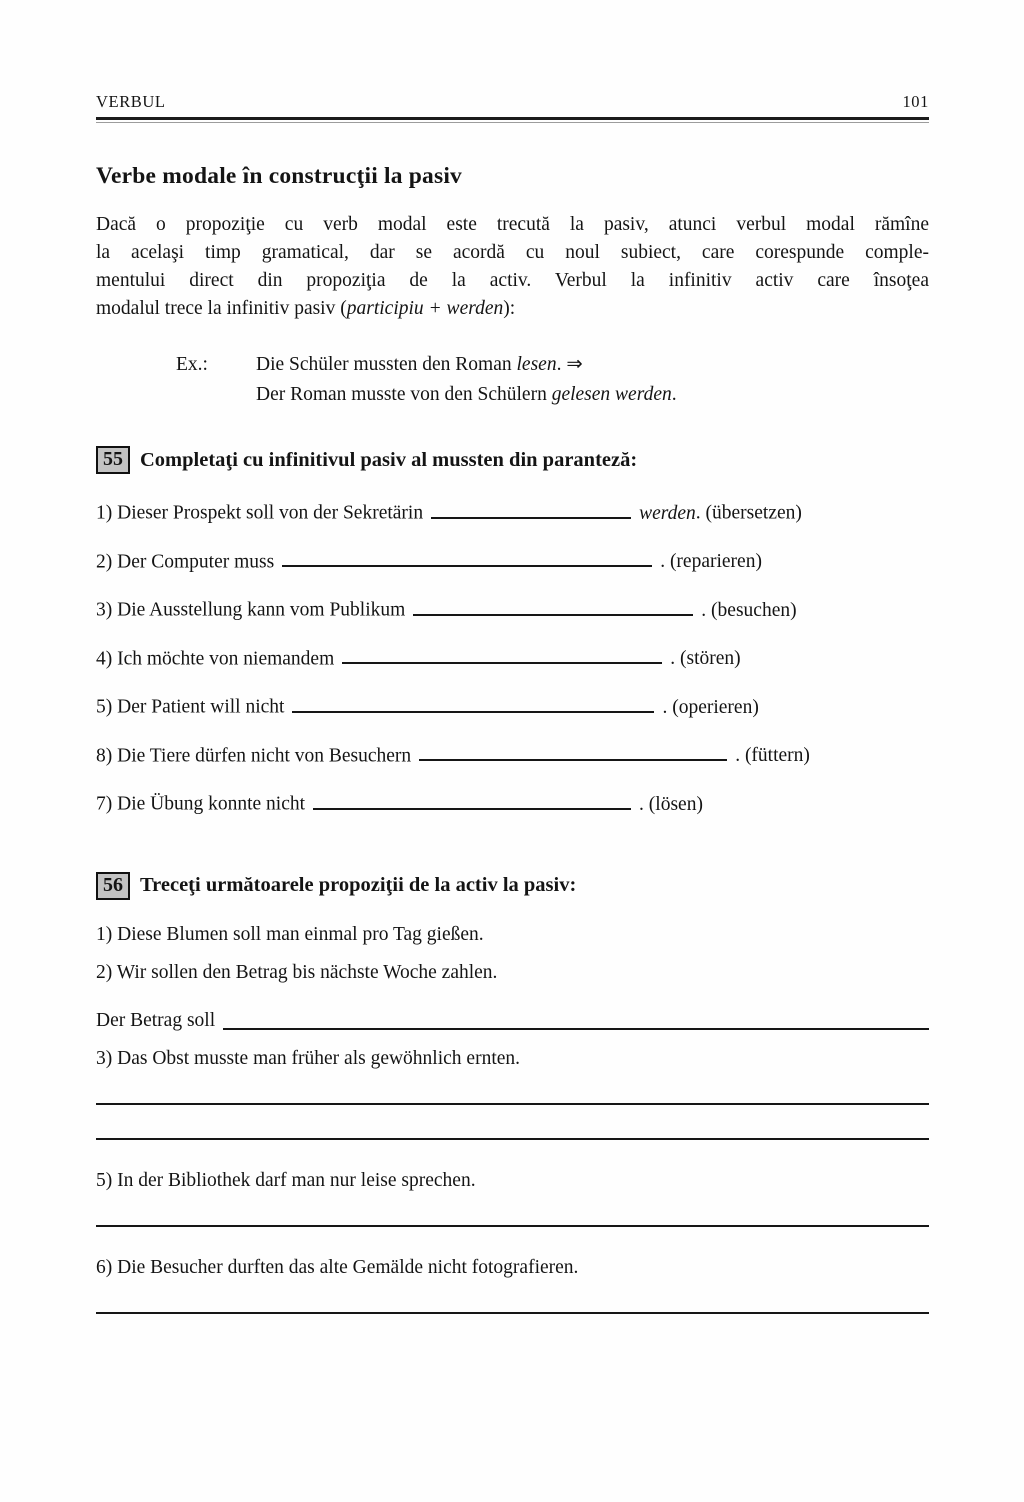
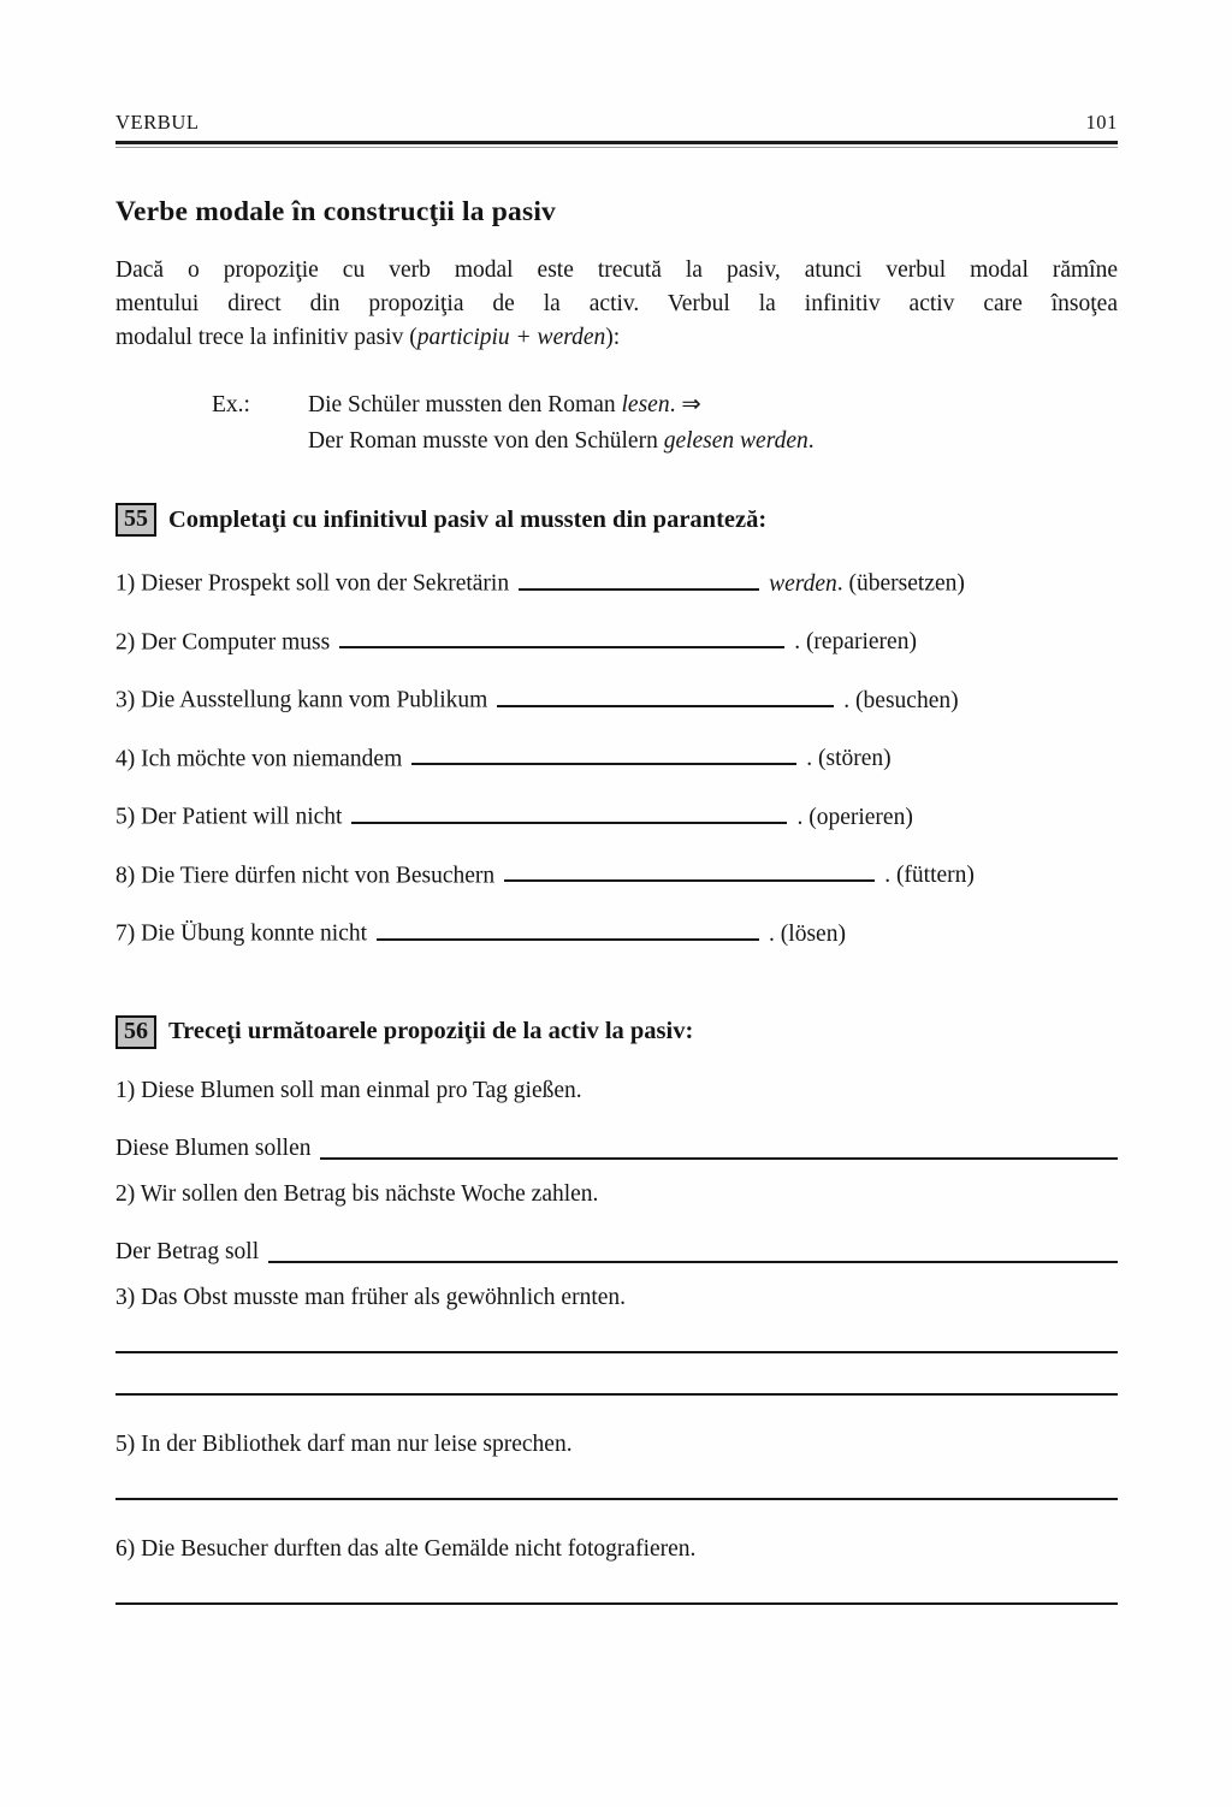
  VERBUL
  101
  Verbe modale în construcţii la pasiv
  Dacă o propoziţie cu verb modal este trecută la pasiv, atunci verbul modal rămîne
- la acelaşi timp gramatical, dar se acordă cu noul subiect, care corespunde comple-
  mentului direct din propoziţia de la activ. Verbul la infinitiv activ care însoţea
  modalul trece la infinitiv pasiv (participiu + werden):
  Ex.:
  Die Schüler mussten den Roman lesen. ⇒
  Der Roman musste von den Schülern gelesen werden.
  55
  Completaţi cu infinitivul pasiv al mussten din paranteză:
  1) Dieser Prospekt soll von der Sekretärin werden. (übersetzen)
  2) Der Computer muss . (reparieren)
  3) Die Ausstellung kann vom Publikum . (besuchen)
  4) Ich möchte von niemandem . (stören)
  5) Der Patient will nicht . (operieren)
  8) Die Tiere dürfen nicht von Besuchern . (füttern)
  7) Die Übung konnte nicht . (lösen)
  56
  Treceţi următoarele propoziţii de la activ la pasiv:
  1) Diese Blumen soll man einmal pro Tag gießen.
+ Diese Blumen sollen
  2) Wir sollen den Betrag bis nächste Woche zahlen.
  Der Betrag soll
  3) Das Obst musste man früher als gewöhnlich ernten.
  5) In der Bibliothek darf man nur leise sprechen.
  6) Die Besucher durften das alte Gemälde nicht fotografieren.
